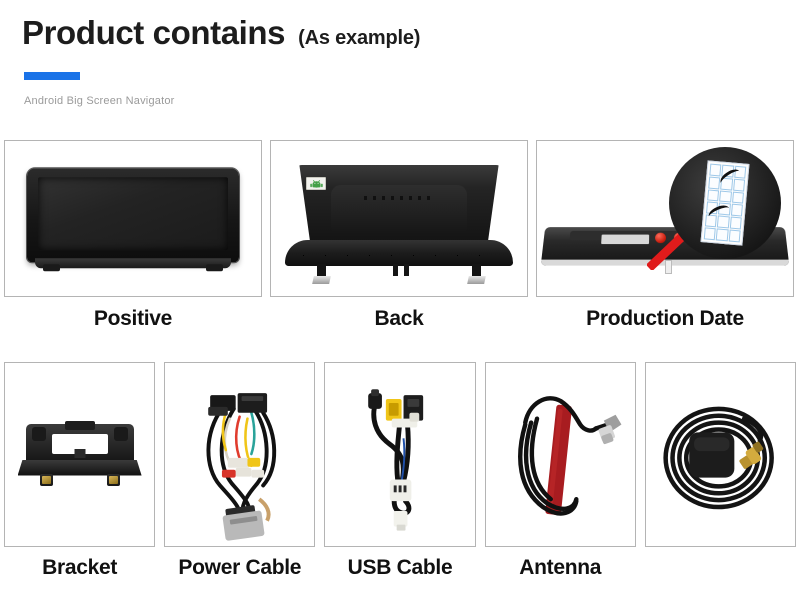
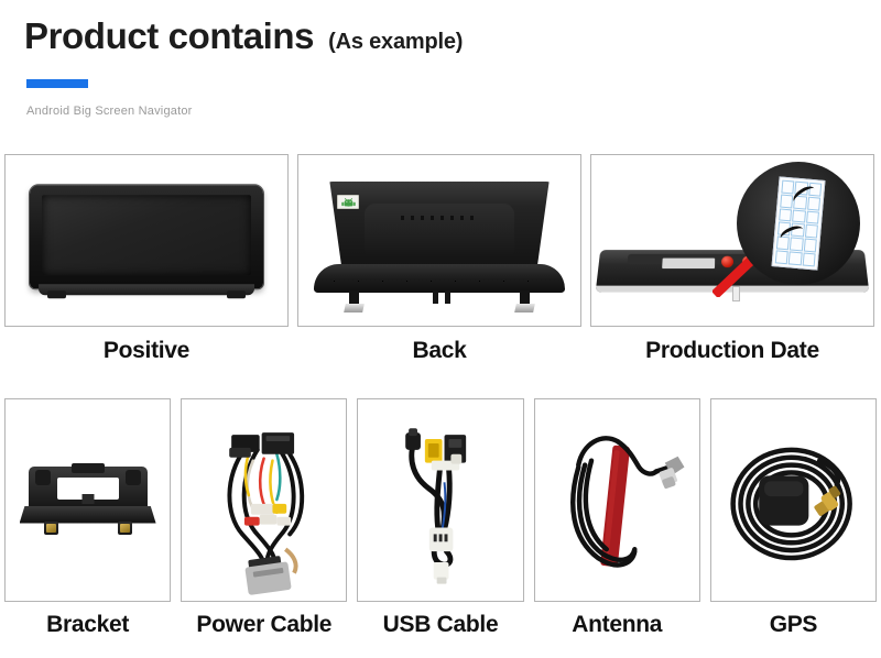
  Product contains
  (As example)
  Android Big Screen Navigator
  Positive
  Back
  Production Date
  Bracket
  Power Cable
  USB Cable
  Antenna
+ GPS
